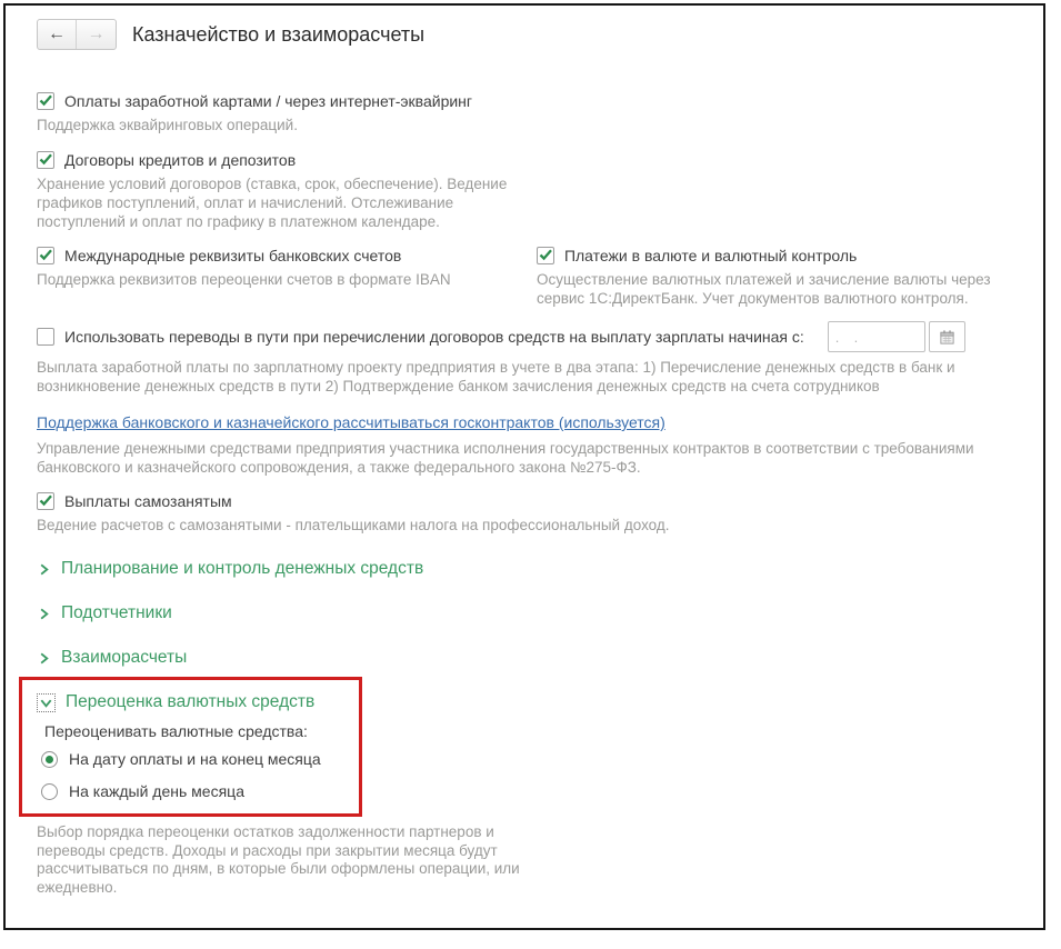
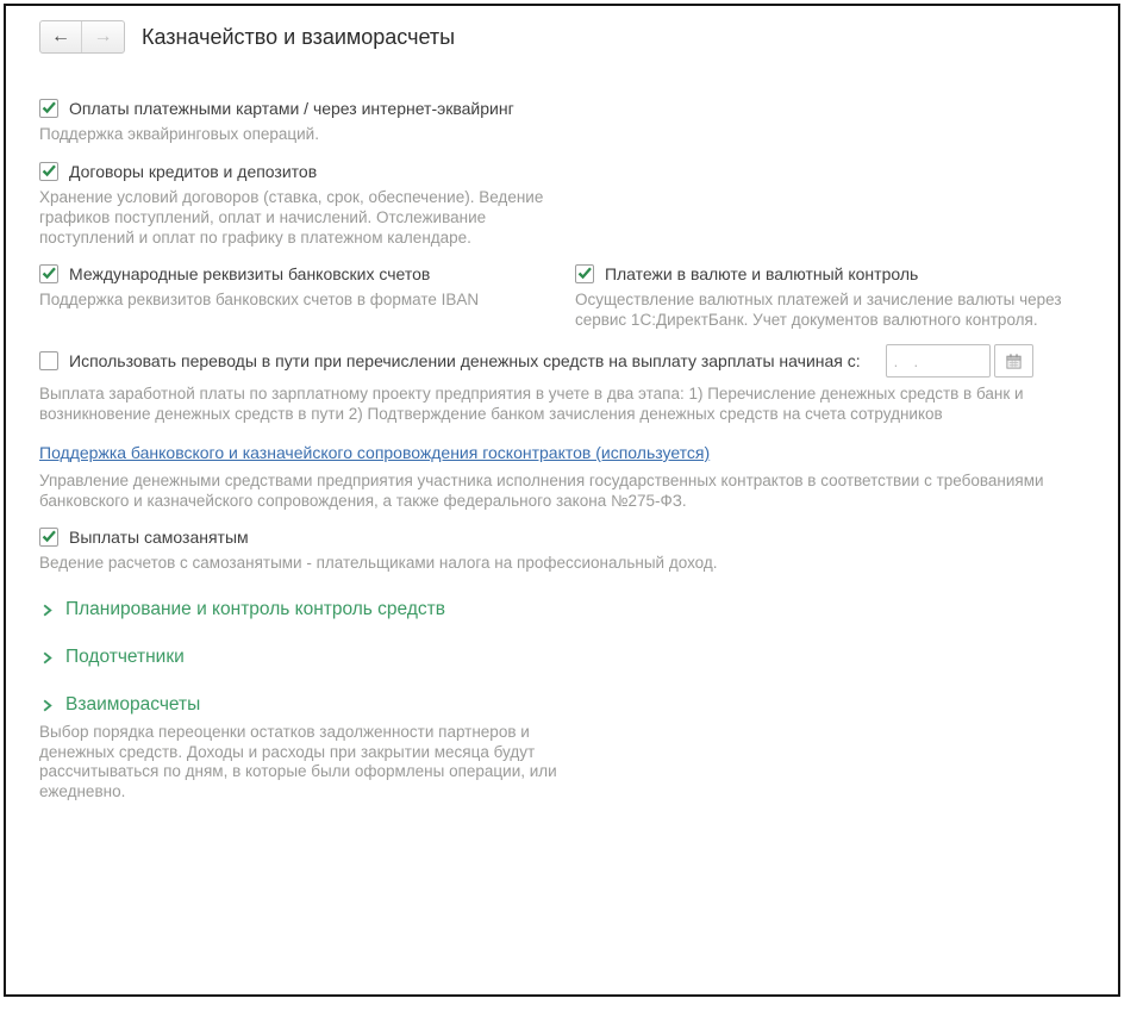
  ←
  →
  Казначейство и взаиморасчеты
- Оплаты заработной картами / через интернет-эквайринг
+ Оплаты платежными картами / через интернет-эквайринг
  Поддержка эквайринговых операций.
  Договоры кредитов и депозитов
  Хранение условий договоров (ставка, срок, обеспечение). Ведение графиков поступлений, оплат и начислений. Отслеживание поступлений и оплат по графику в платежном календаре.
  Международные реквизиты банковских счетов
- Поддержка реквизитов переоценки счетов в формате IBAN
+ Поддержка реквизитов банковских счетов в формате IBAN
  Платежи в валюте и валютный контроль
  Осуществление валютных платежей и зачисление валюты через сервис 1С:ДиректБанк. Учет документов валютного контроля.
- Использовать переводы в пути при перечислении договоров средств на выплату зарплаты начиная с:
+ Использовать переводы в пути при перечислении денежных средств на выплату зарплаты начиная с:
  . .
  Выплата заработной платы по зарплатному проекту предприятия в учете в два этапа: 1) Перечисление денежных средств в банк и возникновение денежных средств в пути 2) Подтверждение банком зачисления денежных средств на счета сотрудников
- Поддержка банковского и казначейского рассчитываться госконтрактов (используется)
+ Поддержка банковского и казначейского сопровождения госконтрактов (используется)
  Управление денежными средствами предприятия участника исполнения государственных контрактов в соответствии с требованиями банковского и казначейского сопровождения, а также федерального закона №275-ФЗ.
  Выплаты самозанятым
  Ведение расчетов с самозанятыми - плательщиками налога на профессиональный доход.
- Планирование и контроль денежных средств
+ Планирование и контроль контроль средств
  Подотчетники
  Взаиморасчеты
- Переоценка валютных средств
- Переоценивать валютные средства:
- На дату оплаты и на конец месяца
- На каждый день месяца
- Выбор порядка переоценки остатков задолженности партнеров и переводы средств. Доходы и расходы при закрытии месяца будут рассчитываться по дням, в которые были оформлены операции, или ежедневно.
+ Выбор порядка переоценки остатков задолженности партнеров и денежных средств. Доходы и расходы при закрытии месяца будут рассчитываться по дням, в которые были оформлены операции, или ежедневно.
